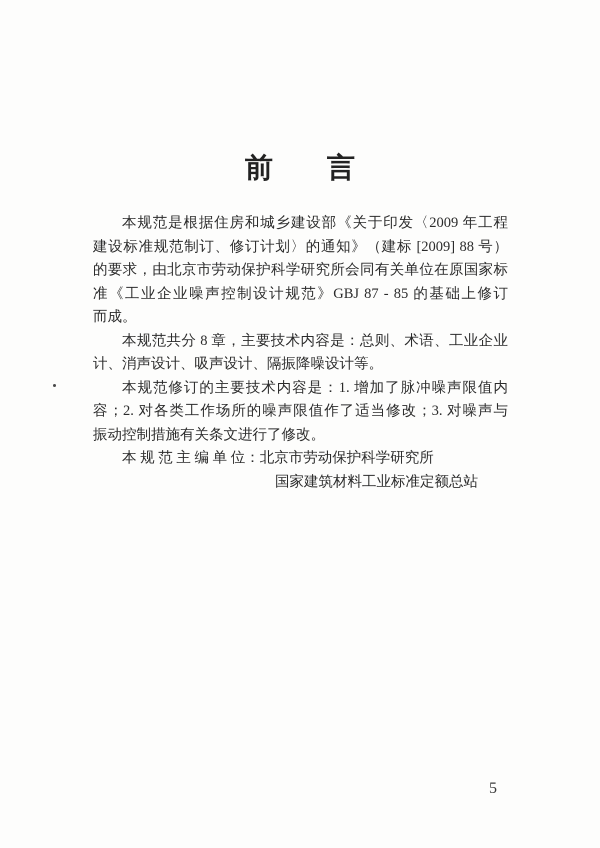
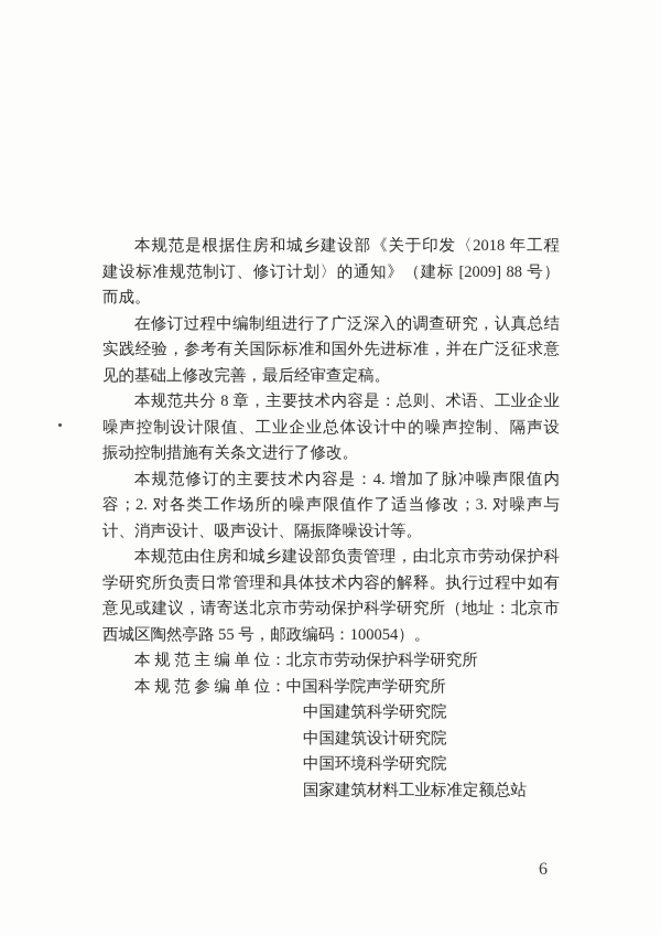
- 前
- 言
- 本规范是根据住房和城乡建设部《关于印发〈2009 年工程
+ 本规范是根据住房和城乡建设部《关于印发〈2018 年工程
  建设标准规范制订、修订计划〉的通知》（建标 [2009] 88 号）
- 的要求，由北京市劳动保护科学研究所会同有关单位在原国家标
- 准《工业企业噪声控制设计规范》GBJ 87 - 85 的基础上修订
  而成。
+ 在修订过程中编制组进行了广泛深入的调查研究，认真总结
+ 实践经验，参考有关国际标准和国外先进标准，并在广泛征求意
+ 见的基础上修改完善，最后经审查定稿。
  本规范共分 8 章，主要技术内容是：总则、术语、工业企业
+ 噪声控制设计限值、工业企业总体设计中的噪声控制、隔声设
- 计、消声设计、吸声设计、隔振降噪设计等。
+ 振动控制措施有关条文进行了修改。
- 本规范修订的主要技术内容是：1. 增加了脉冲噪声限值内
+ 本规范修订的主要技术内容是：4. 增加了脉冲噪声限值内
  容；2. 对各类工作场所的噪声限值作了适当修改；3. 对噪声与
- 振动控制措施有关条文进行了修改。
+ 计、消声设计、吸声设计、隔振降噪设计等。
+ 本规范由住房和城乡建设部负责管理，由北京市劳动保护科
+ 学研究所负责日常管理和具体技术内容的解释。执行过程中如有
+ 意见或建议，请寄送北京市劳动保护科学研究所（地址：北京市
+ 西城区陶然亭路 55 号，邮政编码：100054）。
  本 规 范 主 编 单 位：北京市劳动保护科学研究所
+ 本 规 范 参 编 单 位：中国科学院声学研究所
+ 中国建筑科学研究院
+ 中国建筑设计研究院
+ 中国环境科学研究院
  国家建筑材料工业标准定额总站
- 5
+ 6
